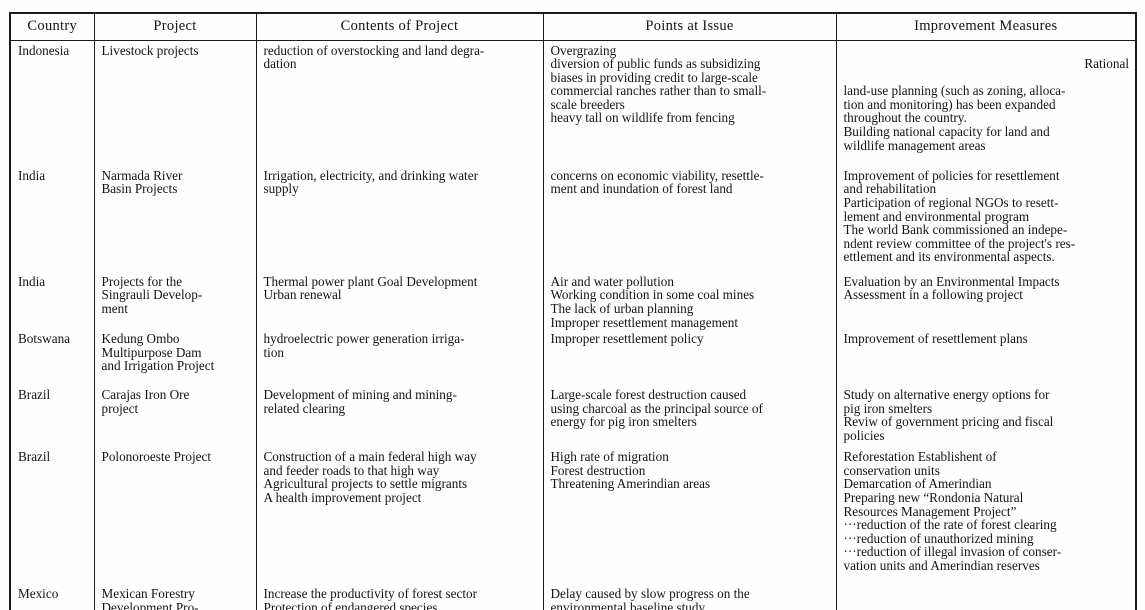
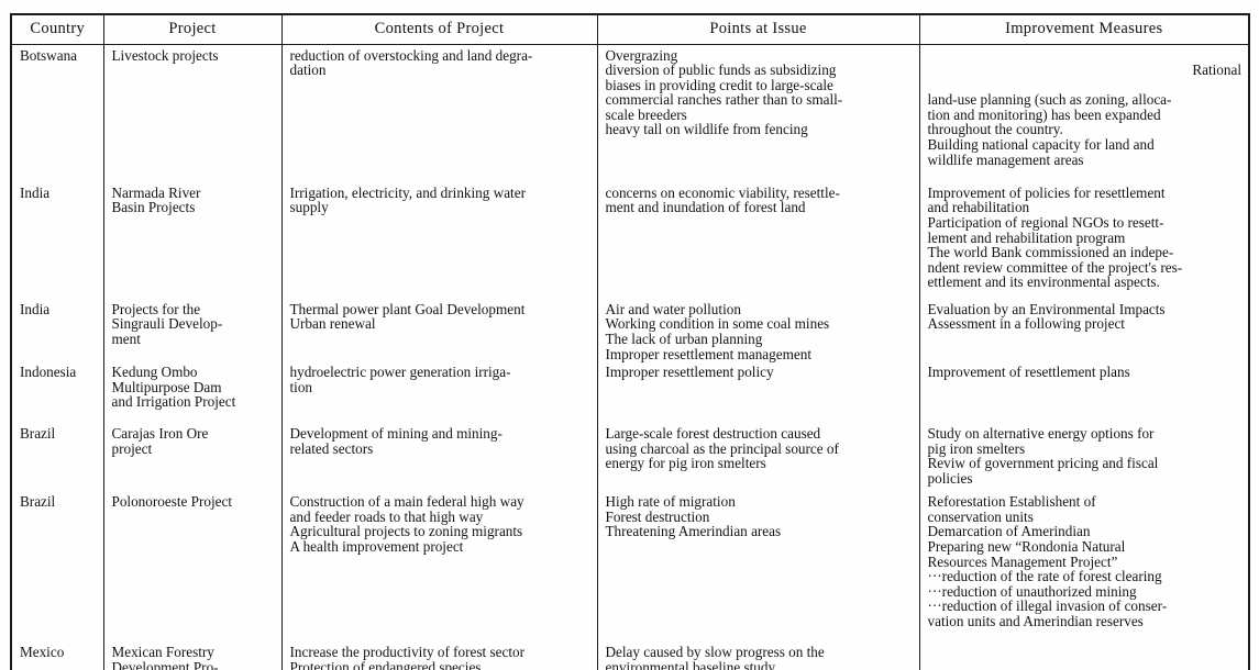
  Country	Project	Contents of Project	Points at Issue	Improvement Measures
- Indonesia	Livestock projects	reduction of overstocking and land degra- dation	Overgrazing diversion of public funds as subsidizing biases in providing credit to large-scale commercial ranches rather than to small- scale breeders heavy tall on wildlife from fencing	Rational land-use planning (such as zoning, alloca- tion and monitoring) has been expanded throughout the country. Building national capacity for land and wildlife management areas
+ Botswana	Livestock projects	reduction of overstocking and land degra- dation	Overgrazing diversion of public funds as subsidizing biases in providing credit to large-scale commercial ranches rather than to small- scale breeders heavy tall on wildlife from fencing	Rational land-use planning (such as zoning, alloca- tion and monitoring) has been expanded throughout the country. Building national capacity for land and wildlife management areas
- India	Narmada River Basin Projects	Irrigation, electricity, and drinking water supply	concerns on economic viability, resettle- ment and inundation of forest land	Improvement of policies for resettlement and rehabilitation Participation of regional NGOs to resett- lement and environmental program The world Bank commissioned an indepe- ndent review committee of the project's res- ettlement and its environmental aspects.
+ India	Narmada River Basin Projects	Irrigation, electricity, and drinking water supply	concerns on economic viability, resettle- ment and inundation of forest land	Improvement of policies for resettlement and rehabilitation Participation of regional NGOs to resett- lement and rehabilitation program The world Bank commissioned an indepe- ndent review committee of the project's res- ettlement and its environmental aspects.
  India	Projects for the Singrauli Develop- ment	Thermal power plant Goal Development Urban renewal	Air and water pollution Working condition in some coal mines The lack of urban planning Improper resettlement management	Evaluation by an Environmental Impacts Assessment in a following project
- Botswana	Kedung Ombo Multipurpose Dam and Irrigation Project	hydroelectric power generation irriga- tion	Improper resettlement policy	Improvement of resettlement plans
+ Indonesia	Kedung Ombo Multipurpose Dam and Irrigation Project	hydroelectric power generation irriga- tion	Improper resettlement policy	Improvement of resettlement plans
- Brazil	Carajas Iron Ore project	Development of mining and mining- related clearing	Large-scale forest destruction caused using charcoal as the principal source of energy for pig iron smelters	Study on alternative energy options for pig iron smelters Reviw of government pricing and fiscal policies
+ Brazil	Carajas Iron Ore project	Development of mining and mining- related sectors	Large-scale forest destruction caused using charcoal as the principal source of energy for pig iron smelters	Study on alternative energy options for pig iron smelters Reviw of government pricing and fiscal policies
- Brazil	Polonoroeste Project	Construction of a main federal high way and feeder roads to that high way Agricultural projects to settle migrants A health improvement project	High rate of migration Forest destruction Threatening Amerindian areas	Reforestation Establishent of conservation units Demarcation of Amerindian Preparing new “Rondonia Natural Resources Management Project” ···reduction of the rate of forest clearing ···reduction of unauthorized mining ···reduction of illegal invasion of conser- vation units and Amerindian reserves
+ Brazil	Polonoroeste Project	Construction of a main federal high way and feeder roads to that high way Agricultural projects to zoning migrants A health improvement project	High rate of migration Forest destruction Threatening Amerindian areas	Reforestation Establishent of conservation units Demarcation of Amerindian Preparing new “Rondonia Natural Resources Management Project” ···reduction of the rate of forest clearing ···reduction of unauthorized mining ···reduction of illegal invasion of conser- vation units and Amerindian reserves
  Mexico	Mexican Forestry Development Pro-	Increase the productivity of forest sector Protection of endangered species	Delay caused by slow progress on the environmental baseline study
